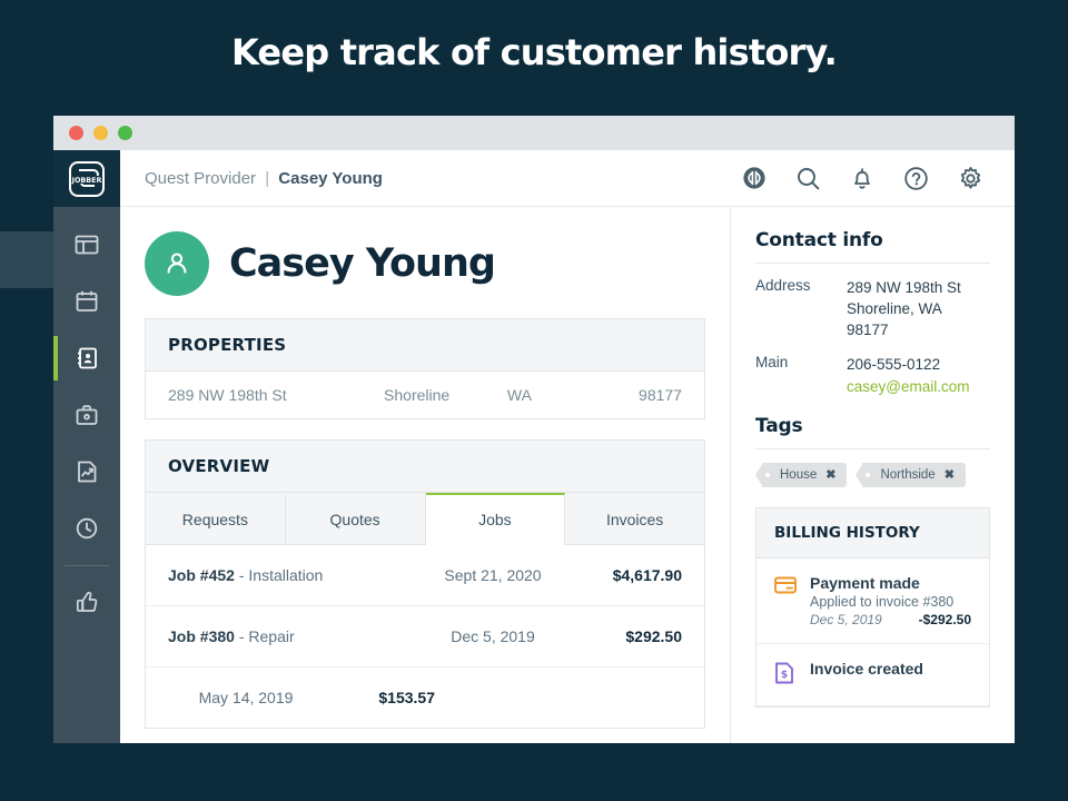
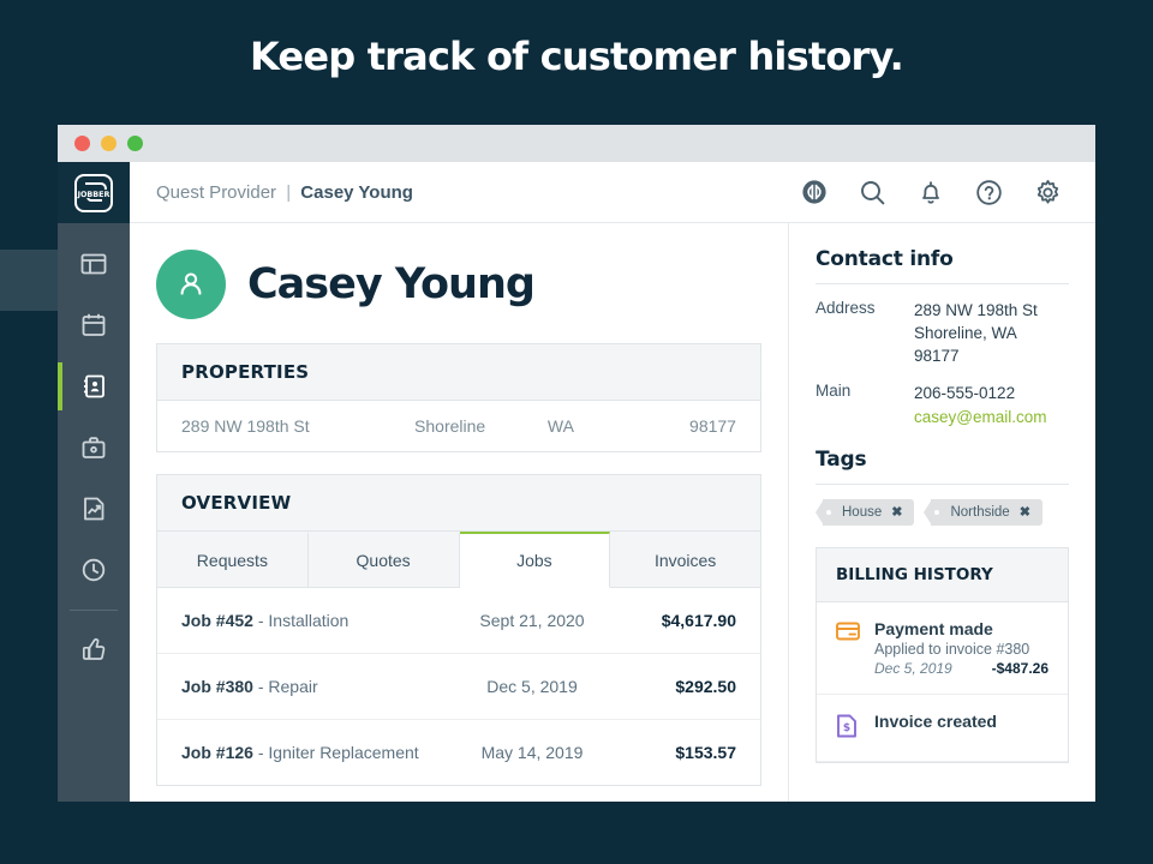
  Keep track of customer history.
  JOBBER
  Quest Provider | Casey Young
  Casey Young
  PROPERTIES
  289 NW 198th St
  Shoreline
  WA
  98177
  OVERVIEW
  Requests
  Quotes
  Jobs
  Invoices
  Job #452 - Installation
  Sept 21, 2020
  $4,617.90
  Job #380 - Repair
  Dec 5, 2019
  $292.50
+ Job #126 - Igniter Replacement
  May 14, 2019
  $153.57
  Contact info
  Address
  289 NW 198th St
  Shoreline, WA
  98177
  Main
  206-555-0122
  casey@email.com
  Tags
  House
  ✖
  Northside
  ✖
  BILLING HISTORY
  Payment made
  Applied to invoice #380
  Dec 5, 2019
- -$292.50
+ -$487.26
  $
  Invoice created
